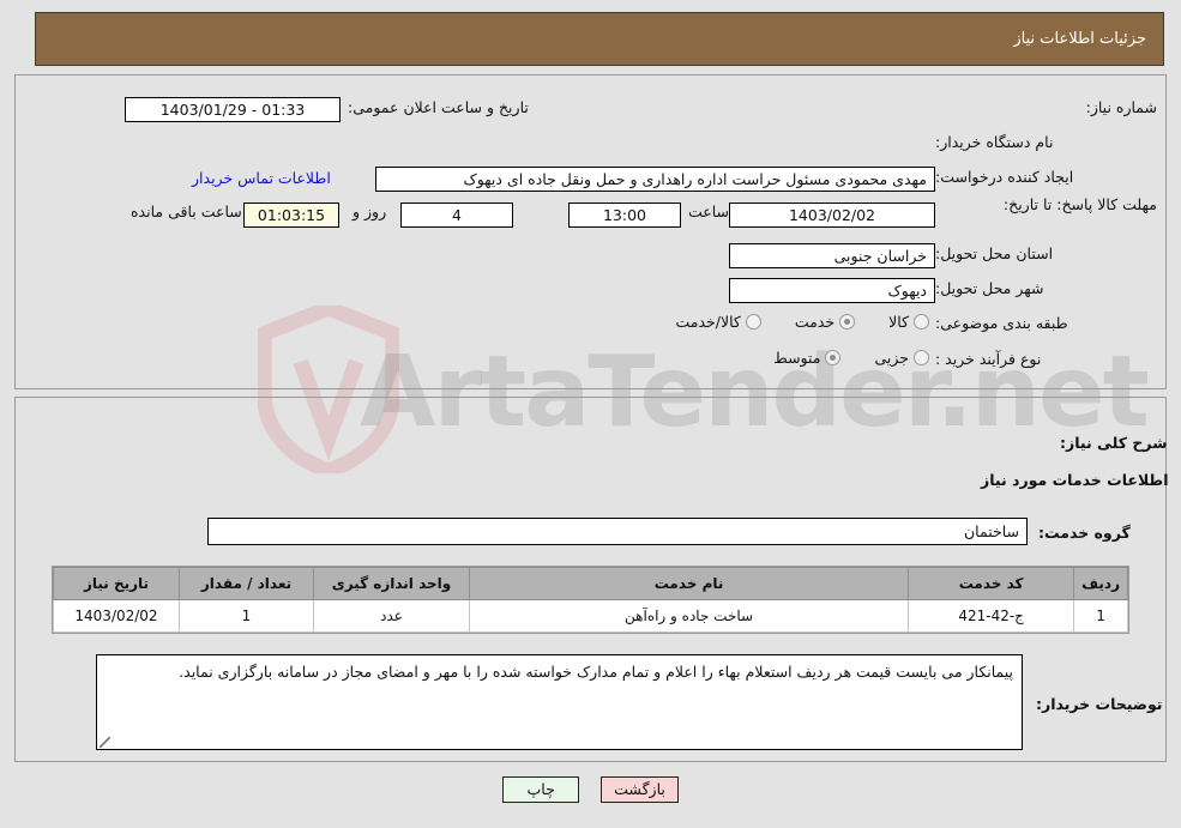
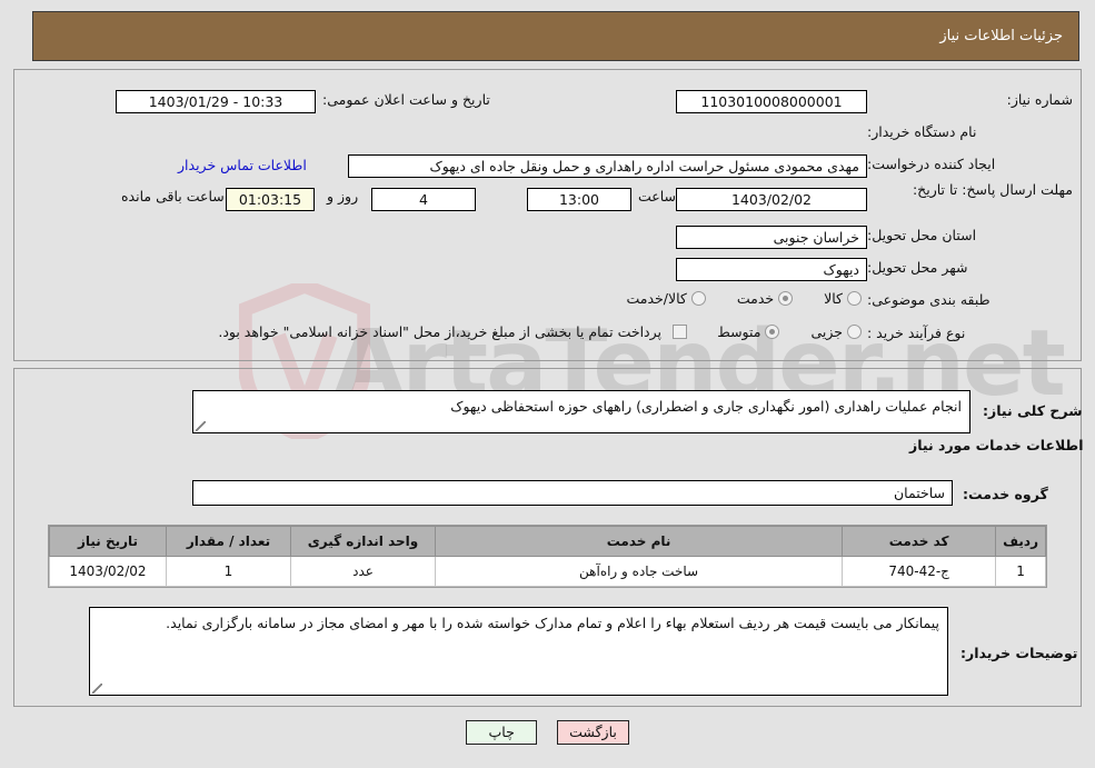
  ArtaTender.net
  جزئیات اطلاعات نیاز
  شماره نیاز:
+ 1103010008000001
  تاریخ و ساعت اعلان عمومی:
- 1403/01/29 - 01:33
+ 1403/01/29 - 10:33
  نام دستگاه خریدار:
  ایجاد کننده درخواست:
  مهدی محمودی مسئول حراست اداره راهداری و حمل ونقل جاده ای دیهوک
  اطلاعات تماس خریدار
- مهلت کالا پاسخ: تا تاریخ:
+ مهلت ارسال پاسخ: تا تاریخ:
  1403/02/02
  ساعت
  13:00
  4
  روز و
  01:03:15
  ساعت باقی مانده
  استان محل تحویل:
  خراسان جنوبی
  شهر محل تحویل:
  دیهوک
  طبقه بندی موضوعی:
  کالا
  خدمت
  کالا/خدمت
  نوع فرآیند خرید :
  جزیی
  متوسط
+ پرداخت تمام یا بخشی از مبلغ خرید،از محل "اسناد خزانه اسلامی" خواهد بود.
  شرح کلی نیاز:
+ انجام عملیات راهداری (امور نگهداری جاری و اضطراری) راههای حوزه استحفاظی دیهوک
  اطلاعات خدمات مورد نیاز
  گروه خدمت:
  ساختمان
  ردیف	کد خدمت	نام خدمت	واحد اندازه گیری	تعداد / مقدار	تاریخ نیاز
- 1	ج-42-421	ساخت جاده و راهآهن	عدد	1	1403/02/02
+ 1	ج-42-740	ساخت جاده و راهآهن	عدد	1	1403/02/02
  توضیحات خریدار:
  پیمانکار می بایست قیمت هر ردیف استعلام بهاء را اعلام و تمام مدارک خواسته شده را با مهر و امضای مجاز در سامانه بارگزاری نماید.
  بازگشت
  چاپ
